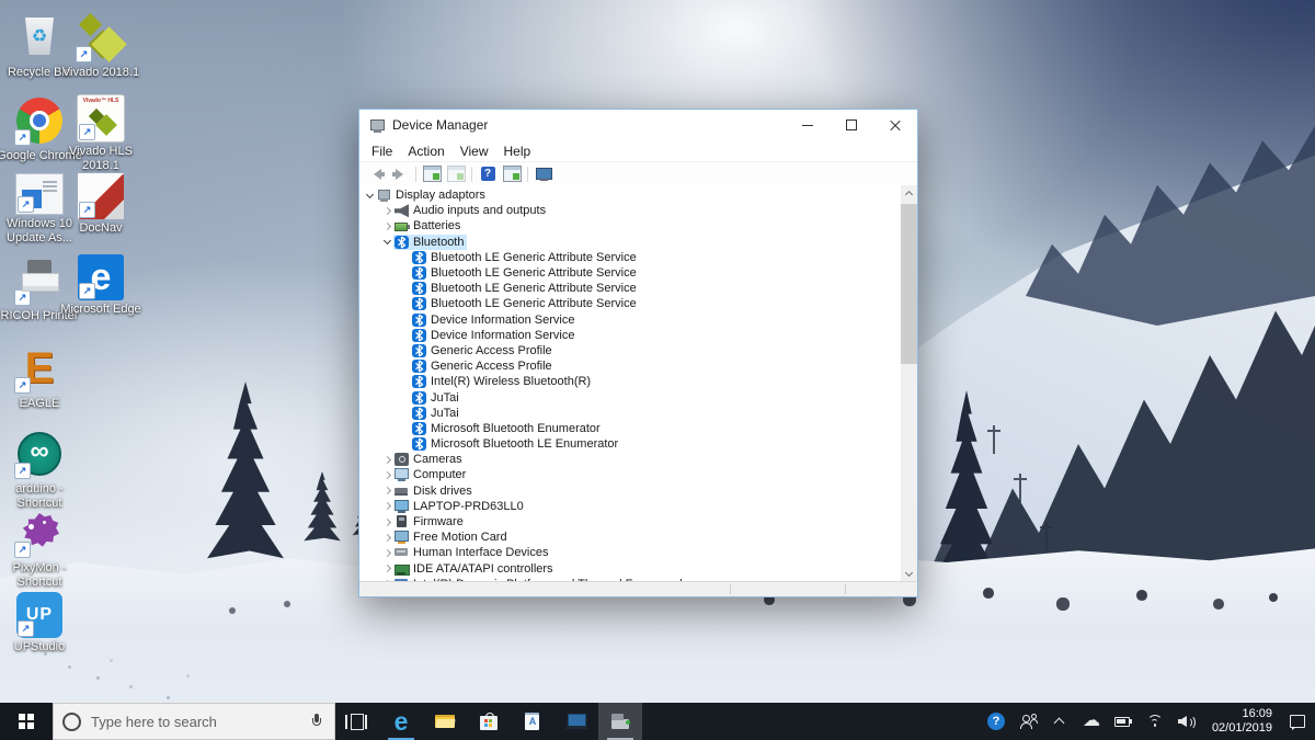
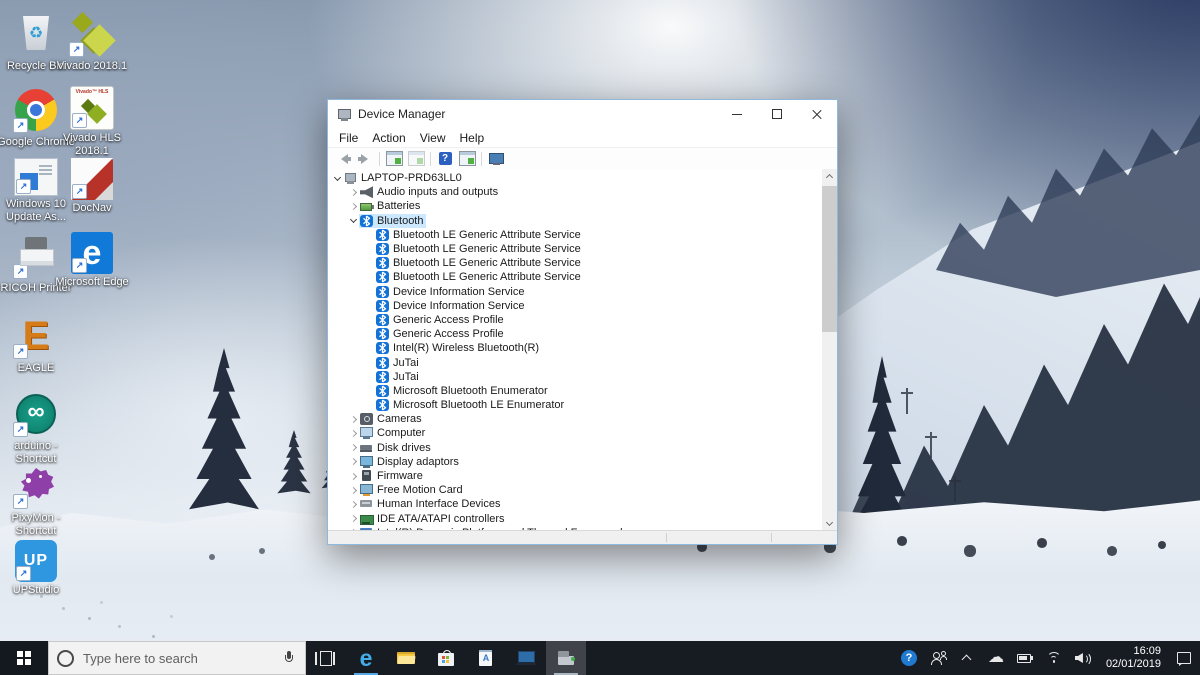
  Recycle Bin
  Vivado 2018.1
  Google Chrome
  Vivado HLS 2018.1
  Windows 10 Update As...
  DocNav
  RICOH Printer
  Microsoft Edge
  EAGLE
  arduino - Shortcut
  PixyMon - Shortcut
  UPStudio
  Device Manager
  File
  Action
  View
  Help
  ?
- Display adaptors
+ LAPTOP-PRD63LL0
  Audio inputs and outputs
  Batteries
  Bluetooth
  Bluetooth LE Generic Attribute Service
  Bluetooth LE Generic Attribute Service
  Bluetooth LE Generic Attribute Service
  Bluetooth LE Generic Attribute Service
  Device Information Service
  Device Information Service
  Generic Access Profile
  Generic Access Profile
  Intel(R) Wireless Bluetooth(R)
  JuTai
  JuTai
  Microsoft Bluetooth Enumerator
  Microsoft Bluetooth LE Enumerator
  Cameras
  Computer
  Disk drives
- LAPTOP-PRD63LL0
+ Display adaptors
  Firmware
  Free Motion Card
  Human Interface Devices
  IDE ATA/ATAPI controllers
  Type here to search
  16:09
  02/01/2019
